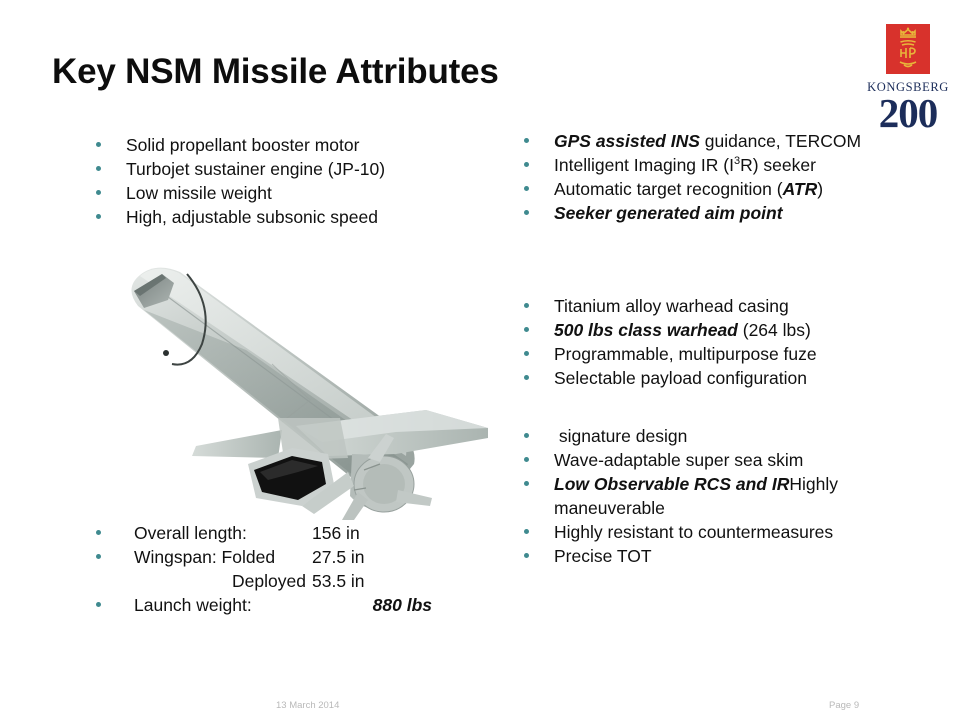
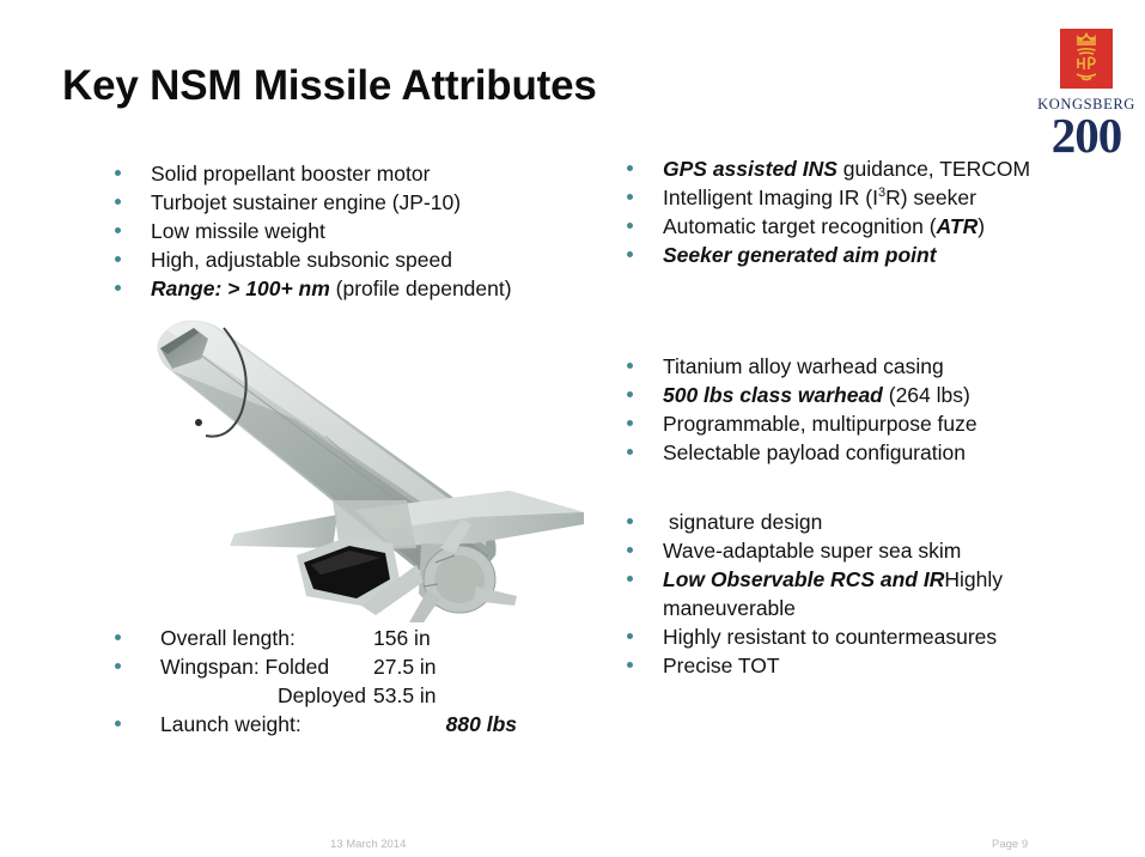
  Key NSM Missile Attributes
  KONGSBERG
  200
  Solid propellant booster motor
  Turbojet sustainer engine (JP-10)
  Low missile weight
  High, adjustable subsonic speed
+ Range: > 100+ nm (profile dependent)
  GPS assisted INS guidance, TERCOM
  Intelligent Imaging IR (I3R) seeker
  Automatic target recognition (ATR)
  Seeker generated aim point
  Titanium alloy warhead casing
  500 lbs class warhead (264 lbs)
  Programmable, multipurpose fuze
  Selectable payload configuration
  signature design
  Wave-adaptable super sea skim
  Low Observable RCS and IRHighly maneuverable
  Highly resistant to countermeasures
  Precise TOT
  Overall length:
  156 in
  Wingspan: Folded
  27.5 in
  Deployed
  53.5 in
  Launch weight:
  880 lbs
  13 March 2014
  Page 9
